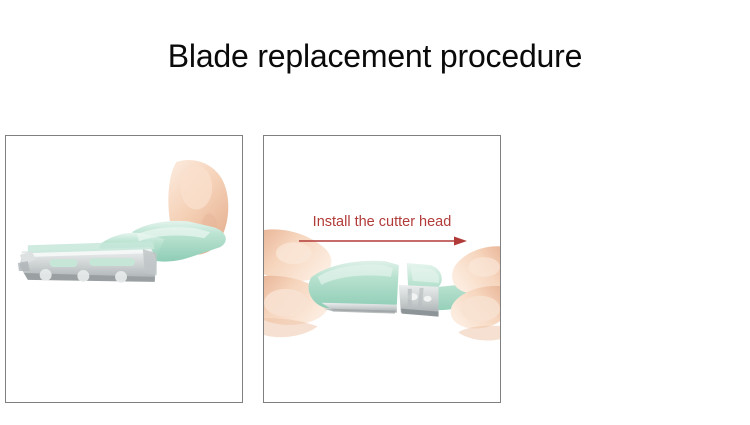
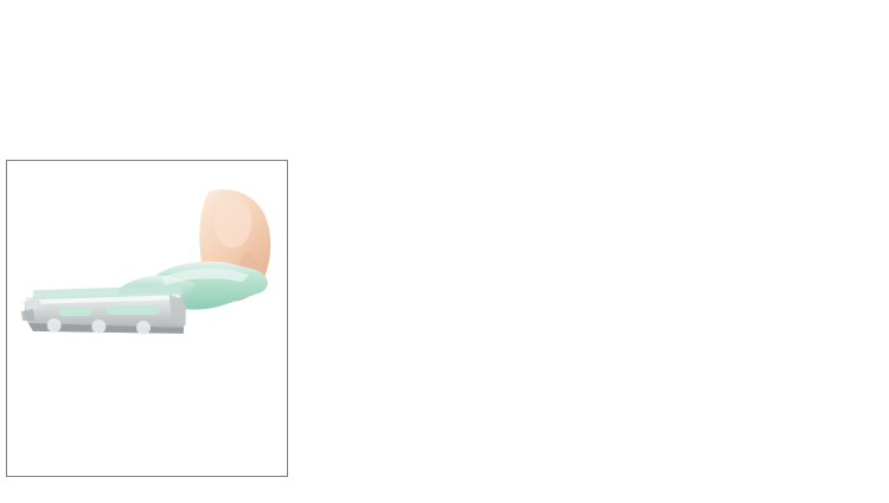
- Blade replacement procedure
- Install the cutter head
